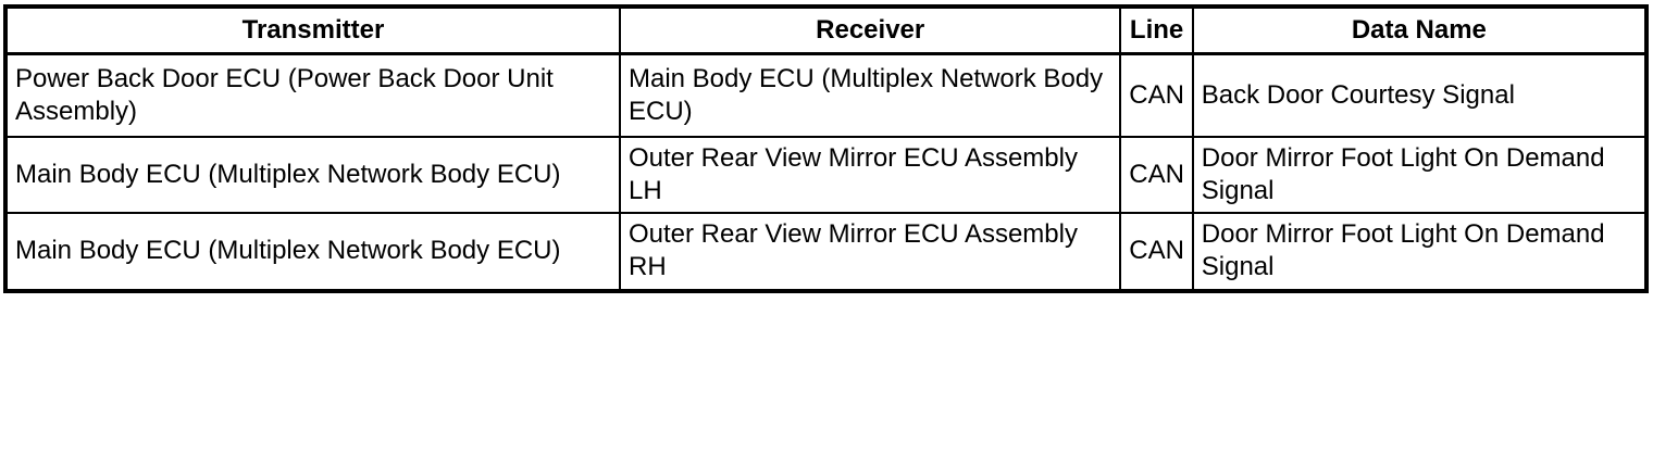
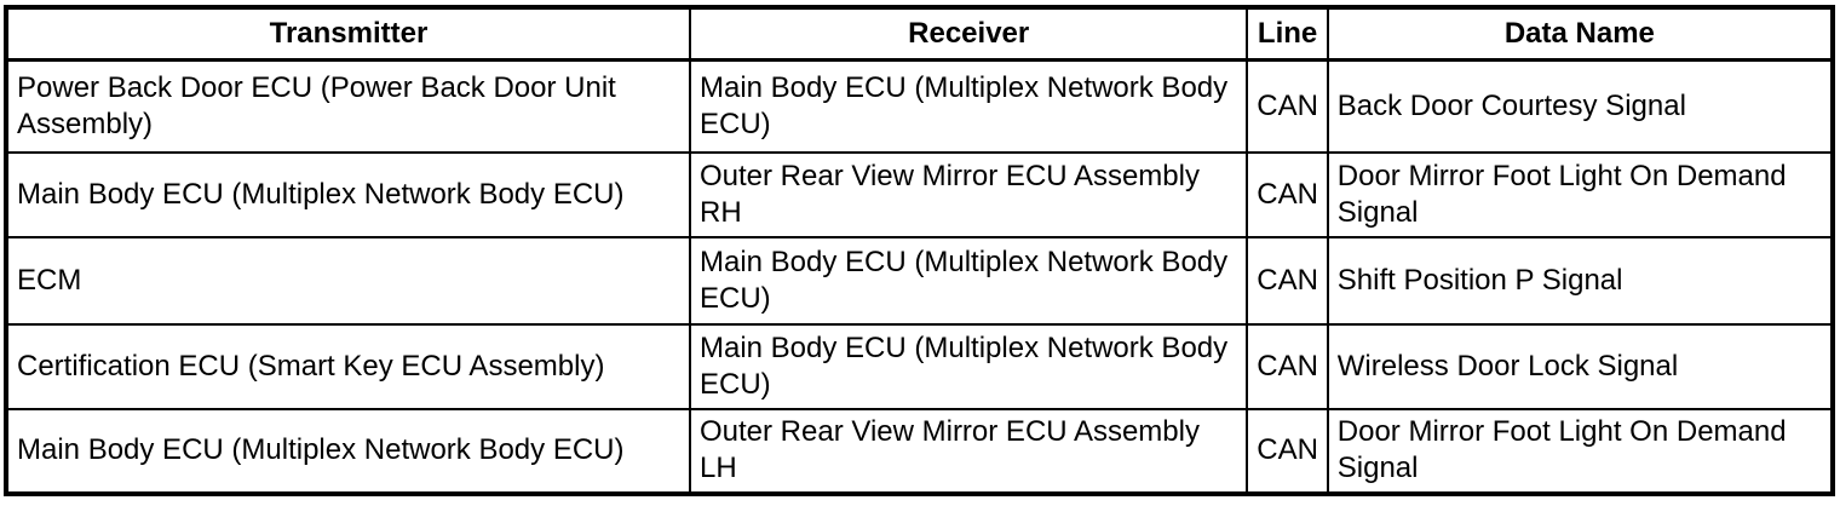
  Transmitter	Receiver	Line	Data Name
  Power Back Door ECU (Power Back Door Unit Assembly)	Main Body ECU (Multiplex Network Body ECU)	CAN	Back Door Courtesy Signal
- Main Body ECU (Multiplex Network Body ECU)	Outer Rear View Mirror ECU Assembly LH	CAN	Door Mirror Foot Light On Demand Signal
+ Main Body ECU (Multiplex Network Body ECU)	Outer Rear View Mirror ECU Assembly RH	CAN	Door Mirror Foot Light On Demand Signal
+ ECM	Main Body ECU (Multiplex Network Body ECU)	CAN	Shift Position P Signal
+ Certification ECU (Smart Key ECU Assembly)	Main Body ECU (Multiplex Network Body ECU)	CAN	Wireless Door Lock Signal
- Main Body ECU (Multiplex Network Body ECU)	Outer Rear View Mirror ECU Assembly RH	CAN	Door Mirror Foot Light On Demand Signal
+ Main Body ECU (Multiplex Network Body ECU)	Outer Rear View Mirror ECU Assembly LH	CAN	Door Mirror Foot Light On Demand Signal
